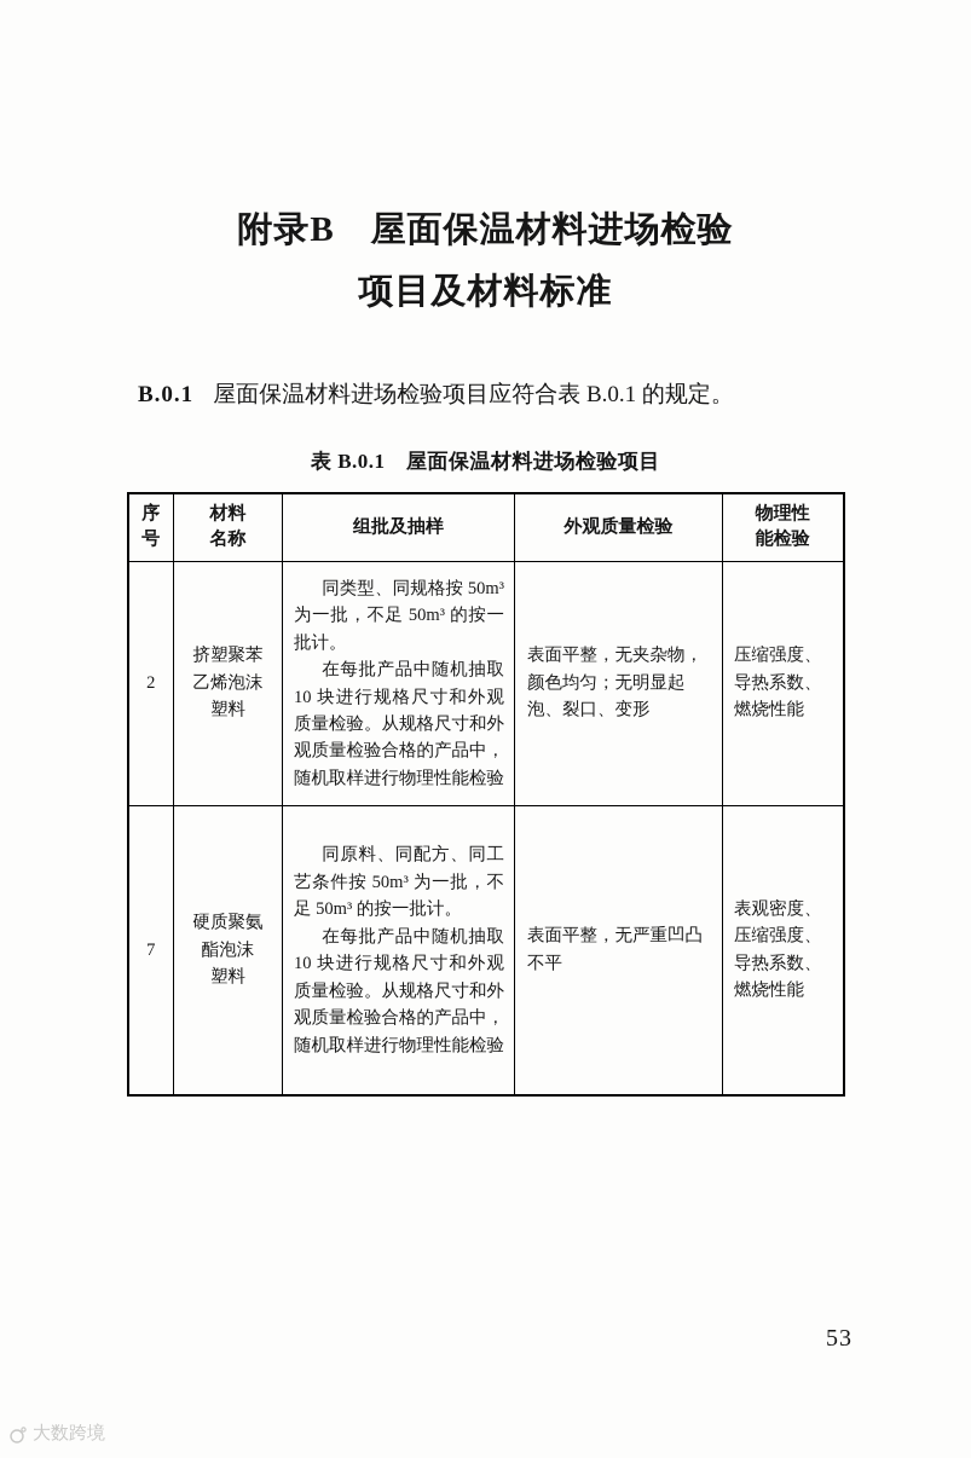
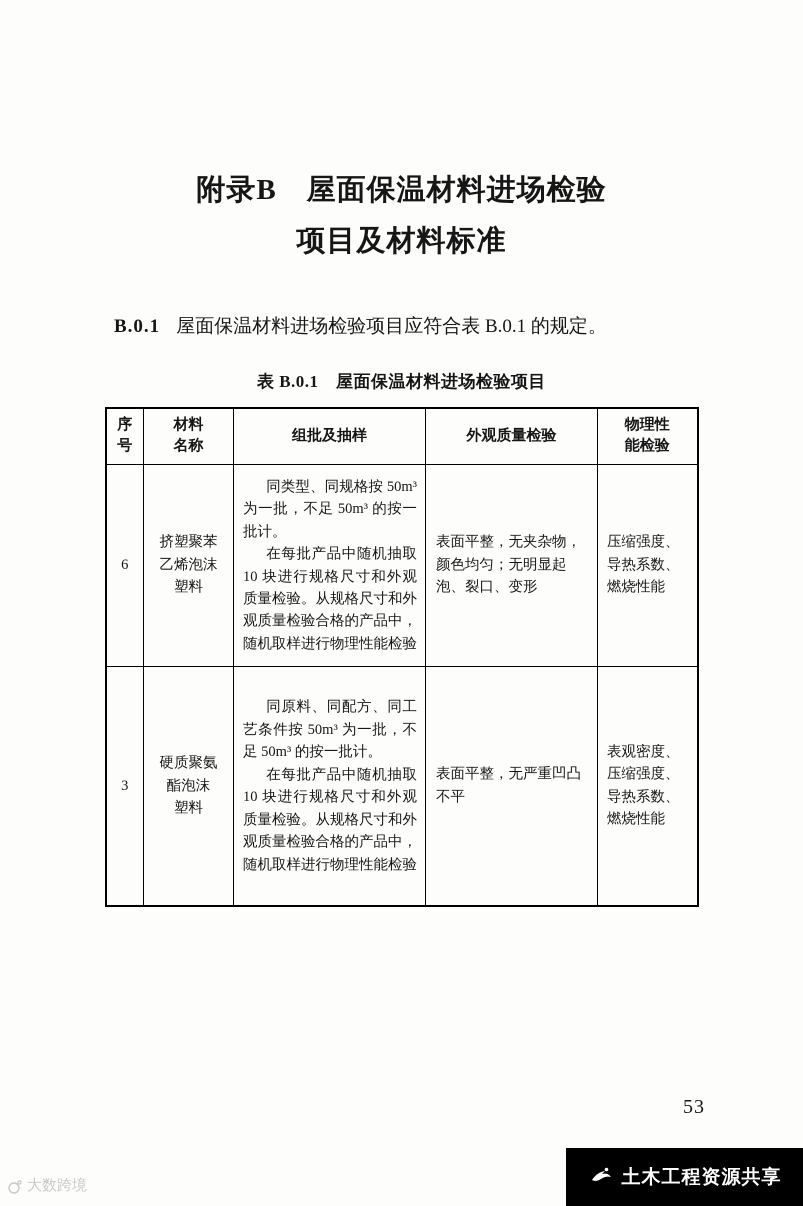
  附录B 屋面保温材料进场检验
  项目及材料标准
  B.0.1 屋面保温材料进场检验项目应符合表 B.0.1 的规定。
  表 B.0.1 屋面保温材料进场检验项目
  序 号	材料 名称	组批及抽样	外观质量检验	物理性 能检验
- 2	挤塑聚苯 乙烯泡沫 塑料	同类型、同规格按 50m³ 为一批，不足 50m³ 的按一批计。 在每批产品中随机抽取 10 块进行规格尺寸和外观质量检验。从规格尺寸和外观质量检验合格的产品中，随机取样进行物理性能检验	表面平整，无夹杂物，颜色均匀；无明显起泡、裂口、变形	压缩强度、导热系数、燃烧性能
+ 6	挤塑聚苯 乙烯泡沫 塑料	同类型、同规格按 50m³ 为一批，不足 50m³ 的按一批计。 在每批产品中随机抽取 10 块进行规格尺寸和外观质量检验。从规格尺寸和外观质量检验合格的产品中，随机取样进行物理性能检验	表面平整，无夹杂物，颜色均匀；无明显起泡、裂口、变形	压缩强度、导热系数、燃烧性能
- 7	硬质聚氨 酯泡沫 塑料	同原料、同配方、同工艺条件按 50m³ 为一批，不足 50m³ 的按一批计。 在每批产品中随机抽取 10 块进行规格尺寸和外观质量检验。从规格尺寸和外观质量检验合格的产品中，随机取样进行物理性能检验	表面平整，无严重凹凸不平	表观密度、压缩强度、导热系数、燃烧性能
+ 3	硬质聚氨 酯泡沫 塑料	同原料、同配方、同工艺条件按 50m³ 为一批，不足 50m³ 的按一批计。 在每批产品中随机抽取 10 块进行规格尺寸和外观质量检验。从规格尺寸和外观质量检验合格的产品中，随机取样进行物理性能检验	表面平整，无严重凹凸不平	表观密度、压缩强度、导热系数、燃烧性能
  53
  大数跨境
+ 土木工程资源共享
